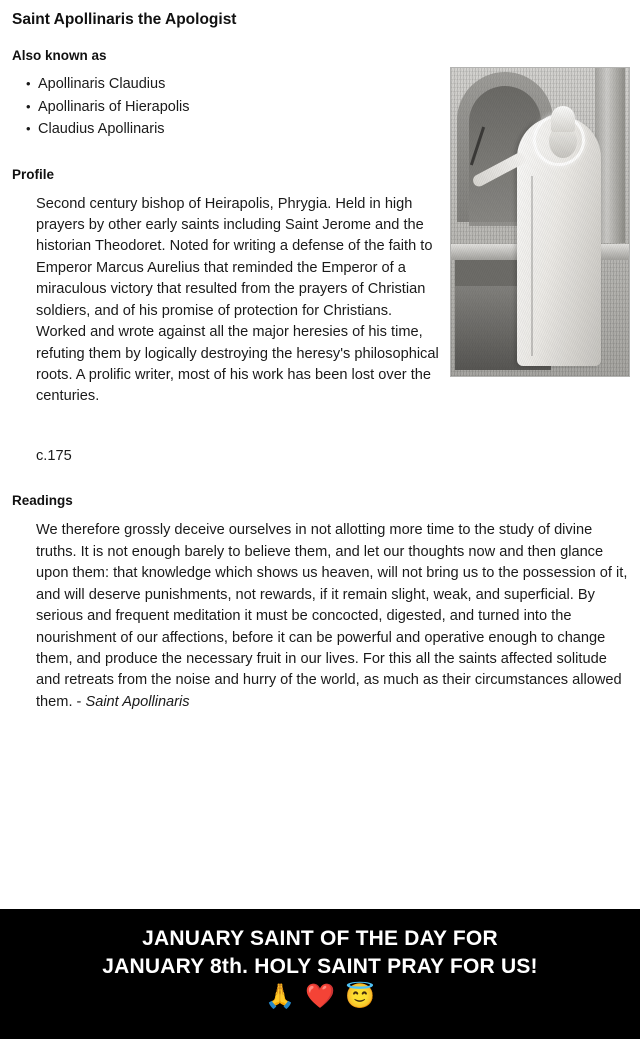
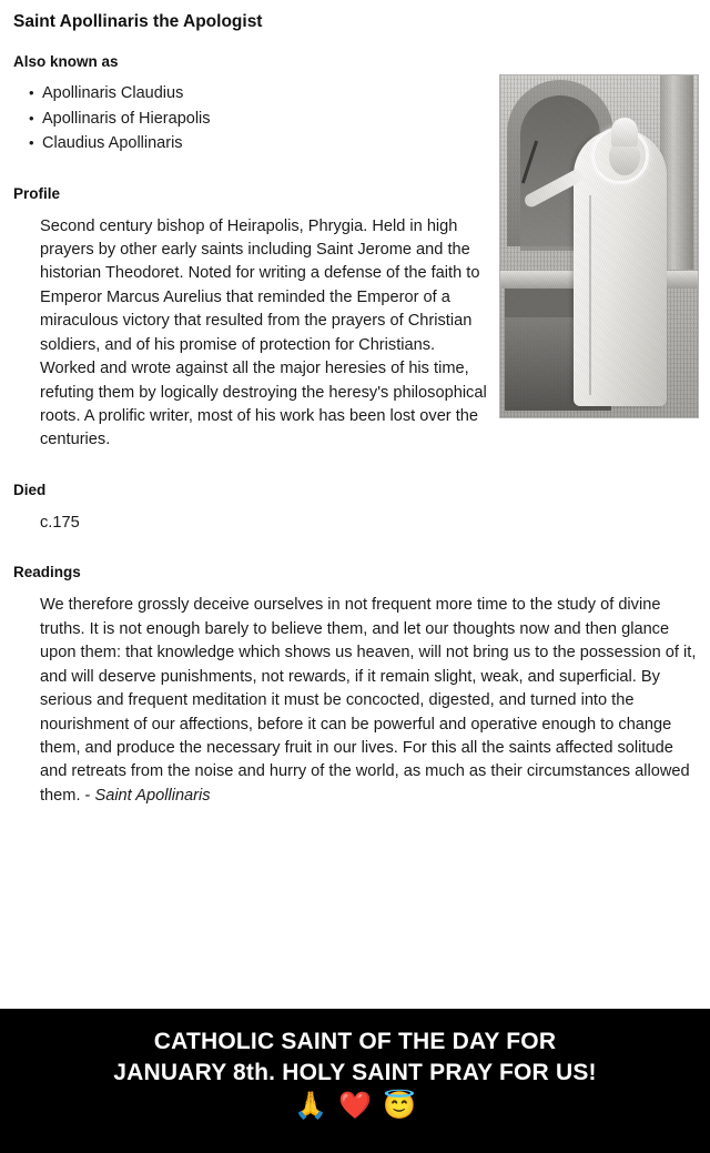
  Saint Apollinaris the Apologist
  Also known as
  Apollinaris Claudius
  Apollinaris of Hierapolis
  Claudius Apollinaris
  Profile
  Second century bishop of Heirapolis, Phrygia. Held in high prayers by other early saints including Saint Jerome and the historian Theodoret. Noted for writing a defense of the faith to Emperor Marcus Aurelius that reminded the Emperor of a miraculous victory that resulted from the prayers of Christian soldiers, and of his promise of protection for Christians. Worked and wrote against all the major heresies of his time, refuting them by logically destroying the heresy's philosophical roots. A prolific writer, most of his work has been lost over the centuries.
+ Died
  c.175
  Readings
- We therefore grossly deceive ourselves in not allotting more time to the study of divine truths. It is not enough barely to believe them, and let our thoughts now and then glance upon them: that knowledge which shows us heaven, will not bring us to the possession of it, and will deserve punishments, not rewards, if it remain slight, weak, and superficial. By serious and frequent meditation it must be concocted, digested, and turned into the nourishment of our affections, before it can be powerful and operative enough to change them, and produce the necessary fruit in our lives. For this all the saints affected solitude and retreats from the noise and hurry of the world, as much as their circumstances allowed them. - Saint Apollinaris
+ We therefore grossly deceive ourselves in not frequent more time to the study of divine truths. It is not enough barely to believe them, and let our thoughts now and then glance upon them: that knowledge which shows us heaven, will not bring us to the possession of it, and will deserve punishments, not rewards, if it remain slight, weak, and superficial. By serious and frequent meditation it must be concocted, digested, and turned into the nourishment of our affections, before it can be powerful and operative enough to change them, and produce the necessary fruit in our lives. For this all the saints affected solitude and retreats from the noise and hurry of the world, as much as their circumstances allowed them. - Saint Apollinaris
- JANUARY SAINT OF THE DAY FOR
+ CATHOLIC SAINT OF THE DAY FOR
  JANUARY 8th. HOLY SAINT PRAY FOR US!
  🙏 ❤️ 😇
